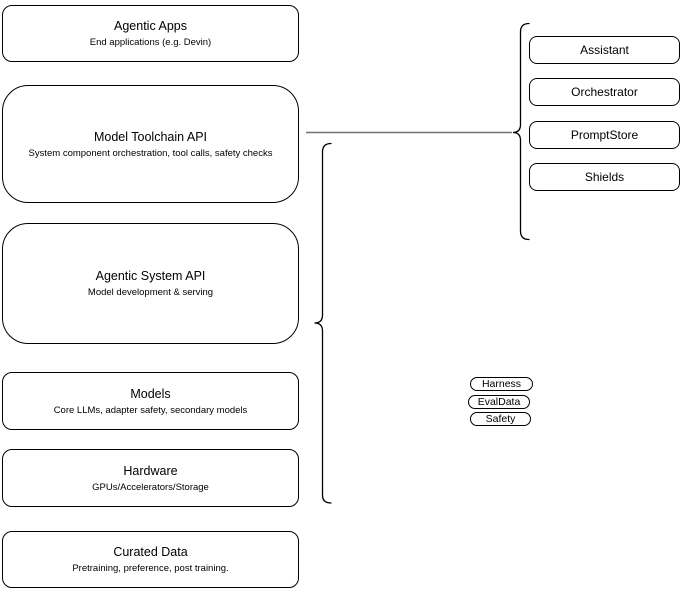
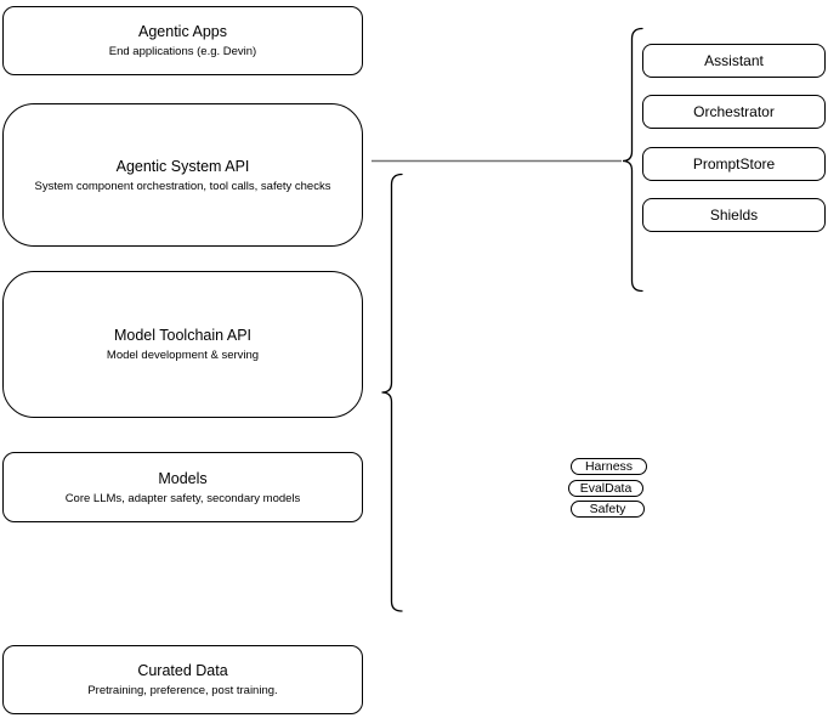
  Agentic Apps
  End applications (e.g. Devin)
- Model Toolchain API
+ Agentic System API
  System component orchestration, tool calls, safety checks
- Agentic System API
+ Model Toolchain API
  Model development & serving
  Models
  Core LLMs, adapter safety, secondary models
- Hardware
- GPUs/Accelerators/Storage
  Curated Data
  Pretraining, preference, post training.
  Harness
  EvalData
  Safety
  Assistant
  Orchestrator
  PromptStore
  Shields
